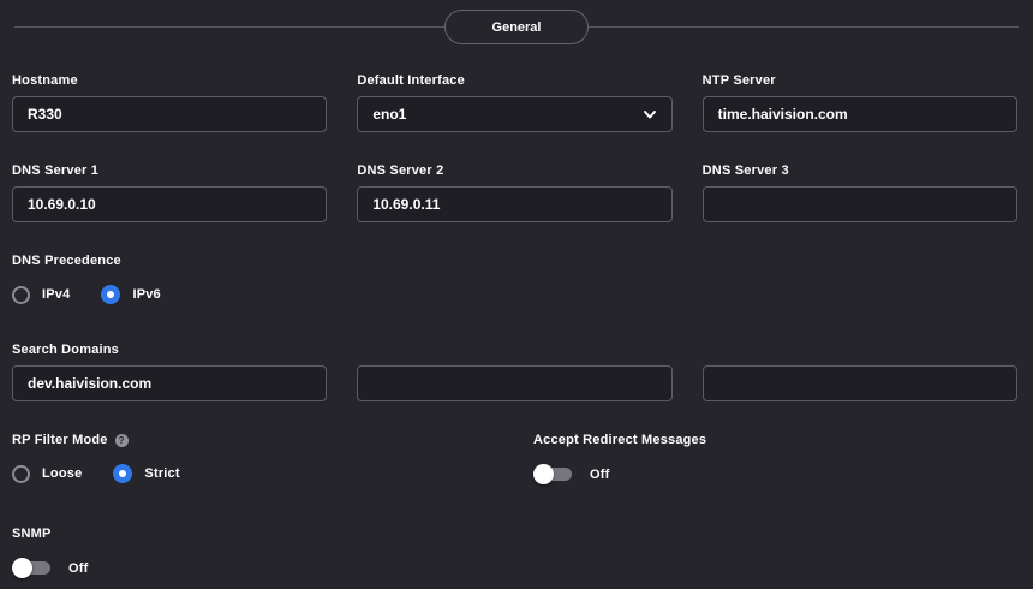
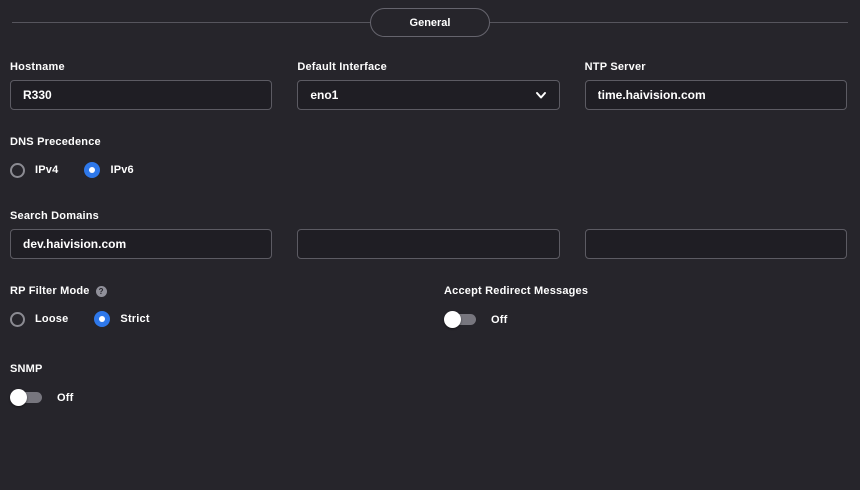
  General
  Hostname
  R330
  Default Interface
  eno1
  NTP Server
  time.haivision.com
- DNS Server 1
- 10.69.0.10
- DNS Server 2
- 10.69.0.11
- DNS Server 3
  DNS Precedence
  IPv4
  IPv6
  Search Domains
  dev.haivision.com
  RP Filter Mode
  ?
  Loose
  Strict
  Accept Redirect Messages
  Off
  SNMP
  Off
